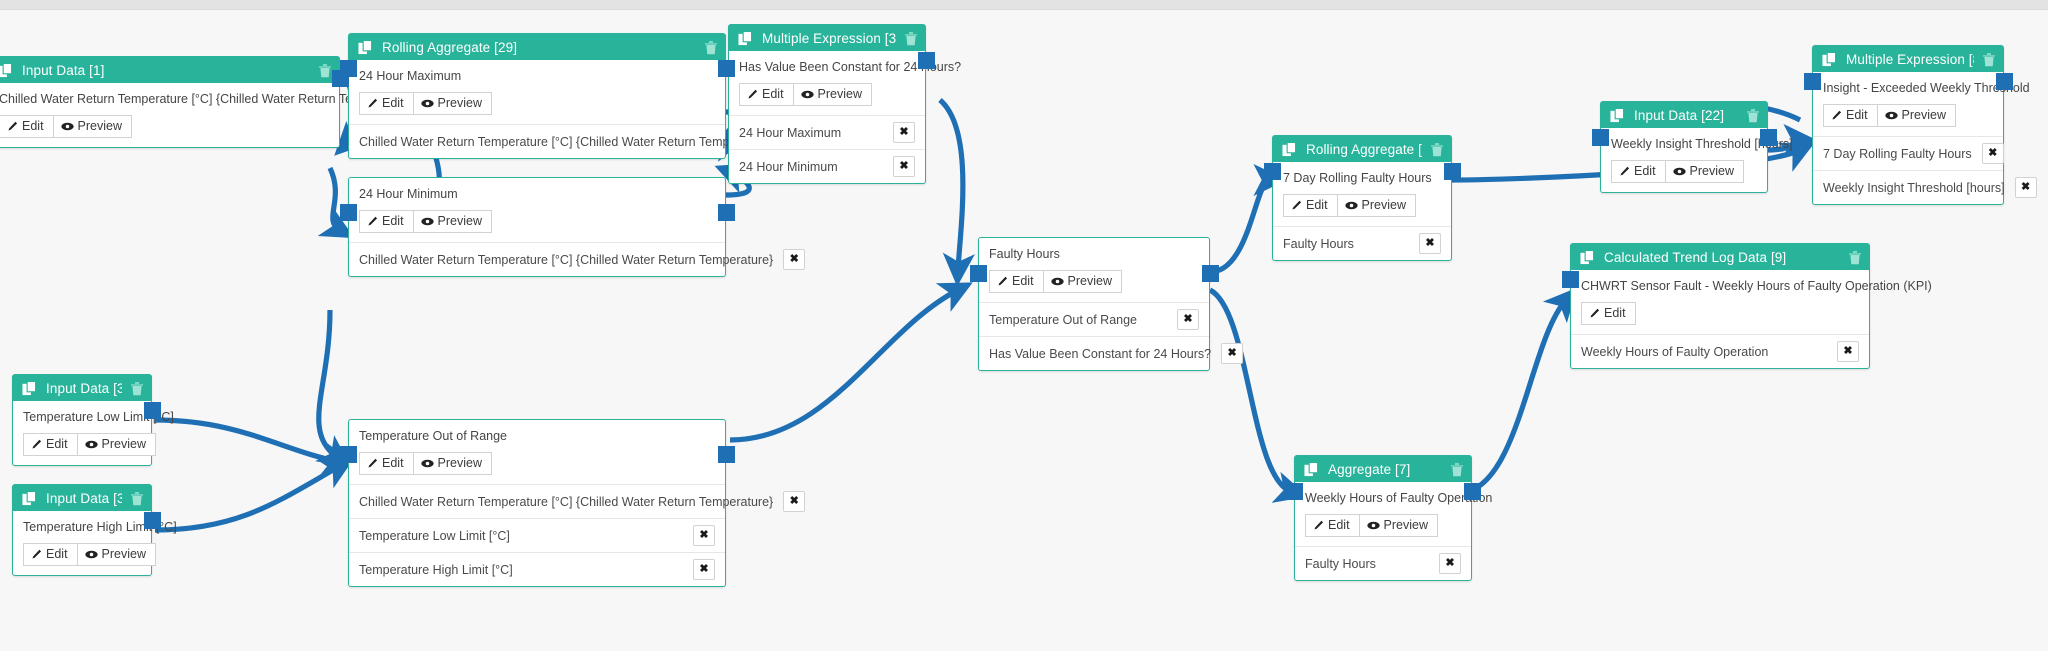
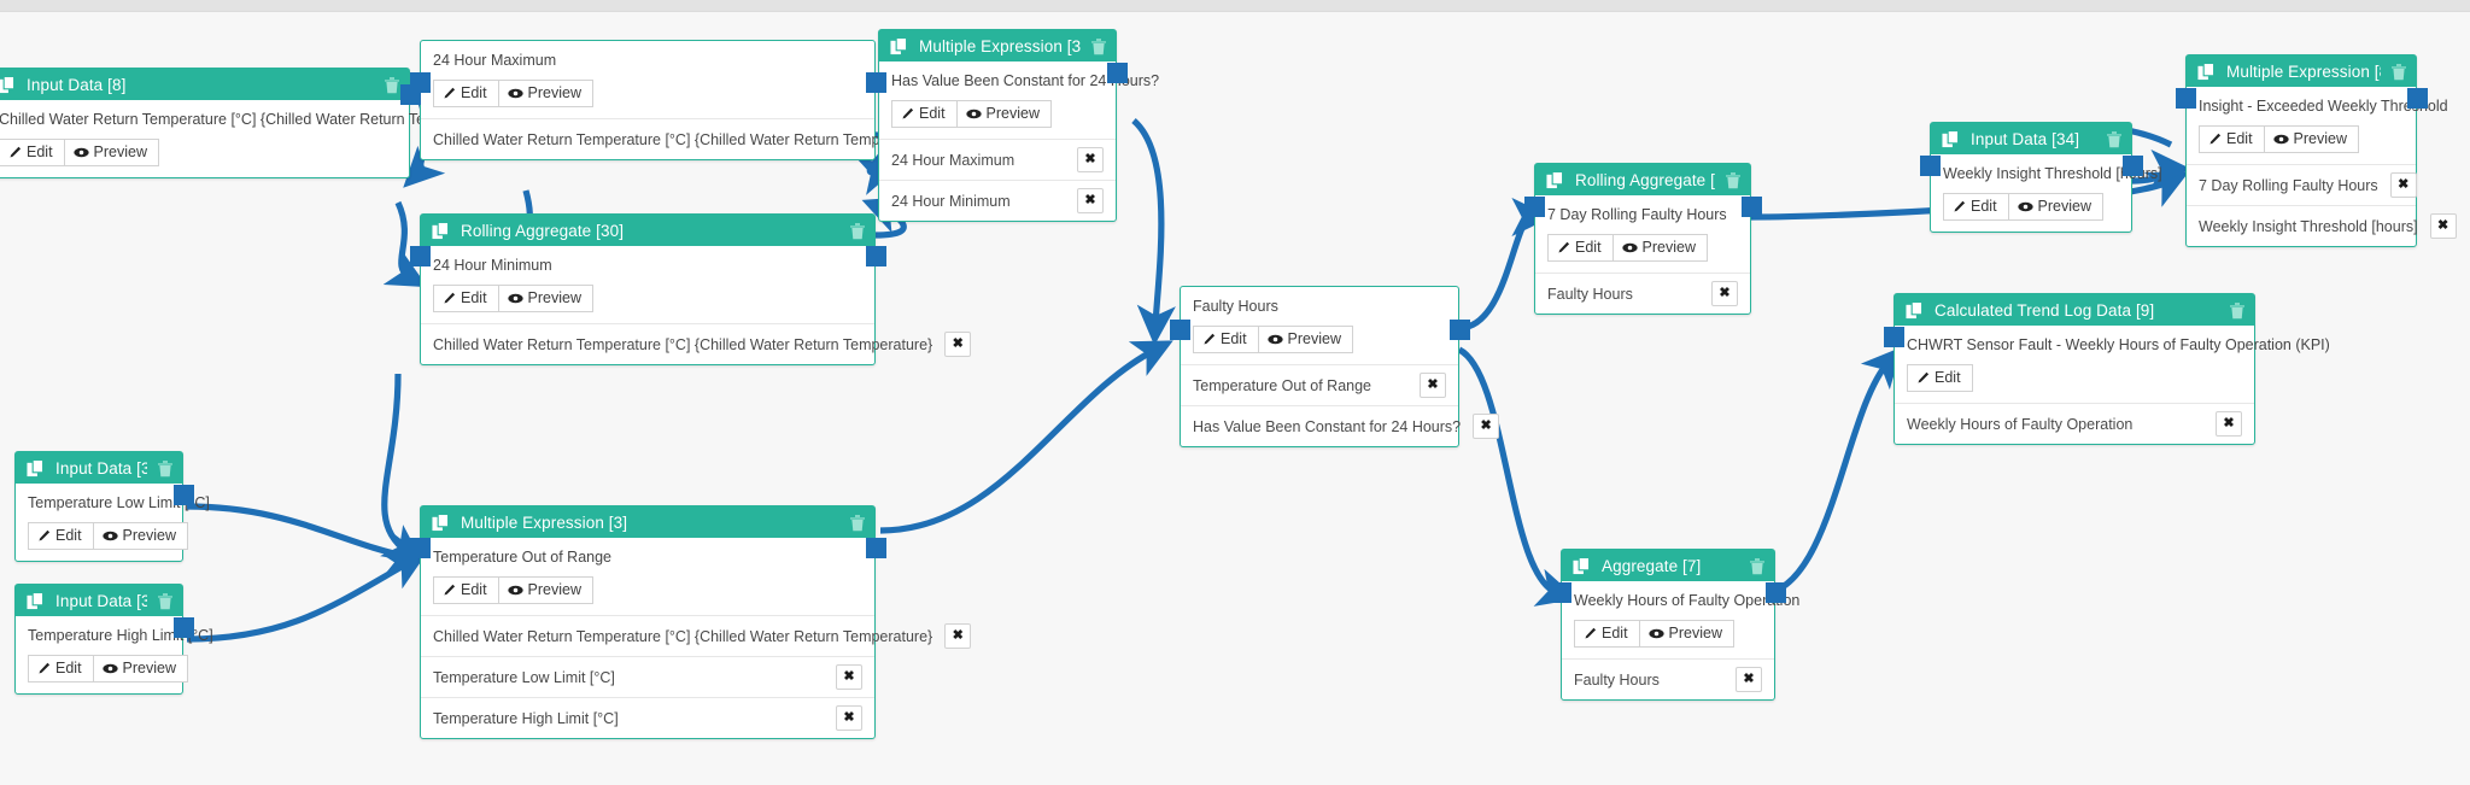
- Input Data [1]
+ Input Data [8]
  Chilled Water Return Temperature [°C] {Chilled Water Return T
  Edit
  Preview
- Rolling Aggregate [29]
  24 Hour Maximum
  Edit
  Preview
  Chilled Water Return Temperature [°C] {Chilled Water Return Temp
+ Rolling Aggregate [30]
  24 Hour Minimum
  Edit
  Preview
  Chilled Water Return Temperature [°C] {Chilled Water Return Temperature}
  ✖
  Multiple Expression [3
  Has Value Been Constant for 24urs?
  Edit
  Preview
  24 Hour Maximum
  ✖
  24 Hour Minimum
  ✖
+ Multiple Expression [3]
  Temperature Out of Range
  Edit
  Preview
  Chilled Water Return Temperature [°C] {Chilled Water Return Temperature}
  ✖
  Temperature Low Limit [°C]
  ✖
  Temperature High Limit [°C]
  ✖
  Input Data [3
  Temperature Low LimC]
  Edit
  Preview
  Input Data [3
  Temperature High Lim°C]
  Edit
  Preview
  Faulty Hours
  Edit
  Preview
  Temperature Out of Range
  ✖
  Has Value Been Constant for 24 Hours?
  ✖
  Rolling Aggregate [
  7 Day Rolling Faulty Hours
  Edit
  Preview
  Faulty Hours
  ✖
  Aggregate [7]
  Weekly Hours of Faulty Opeon
  Edit
  Preview
  Faulty Hours
  ✖
- Input Data [22]
+ Input Data [34]
  Weekly Insight Threshold [rs]
  Edit
  Preview
  Multiple Expression [
  Insight - Exceeded Weekly Throld
  Edit
  Preview
  7 Day Rolling Faulty Hours
  ✖
  Weekly Insight Threshold [hours]
  ✖
  Calculated Trend Log Data [9]
  CHWRT Sensor Fault - Weekly Hours of Faulty Operation (KPI)
  Edit
  Weekly Hours of Faulty Operation
  ✖
